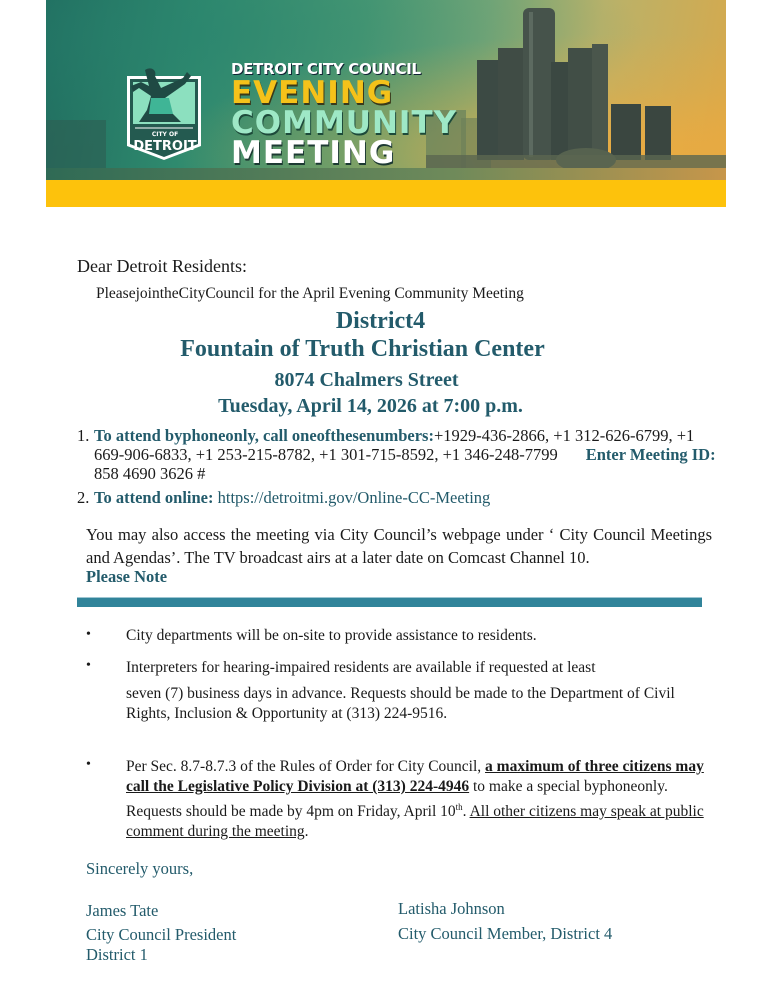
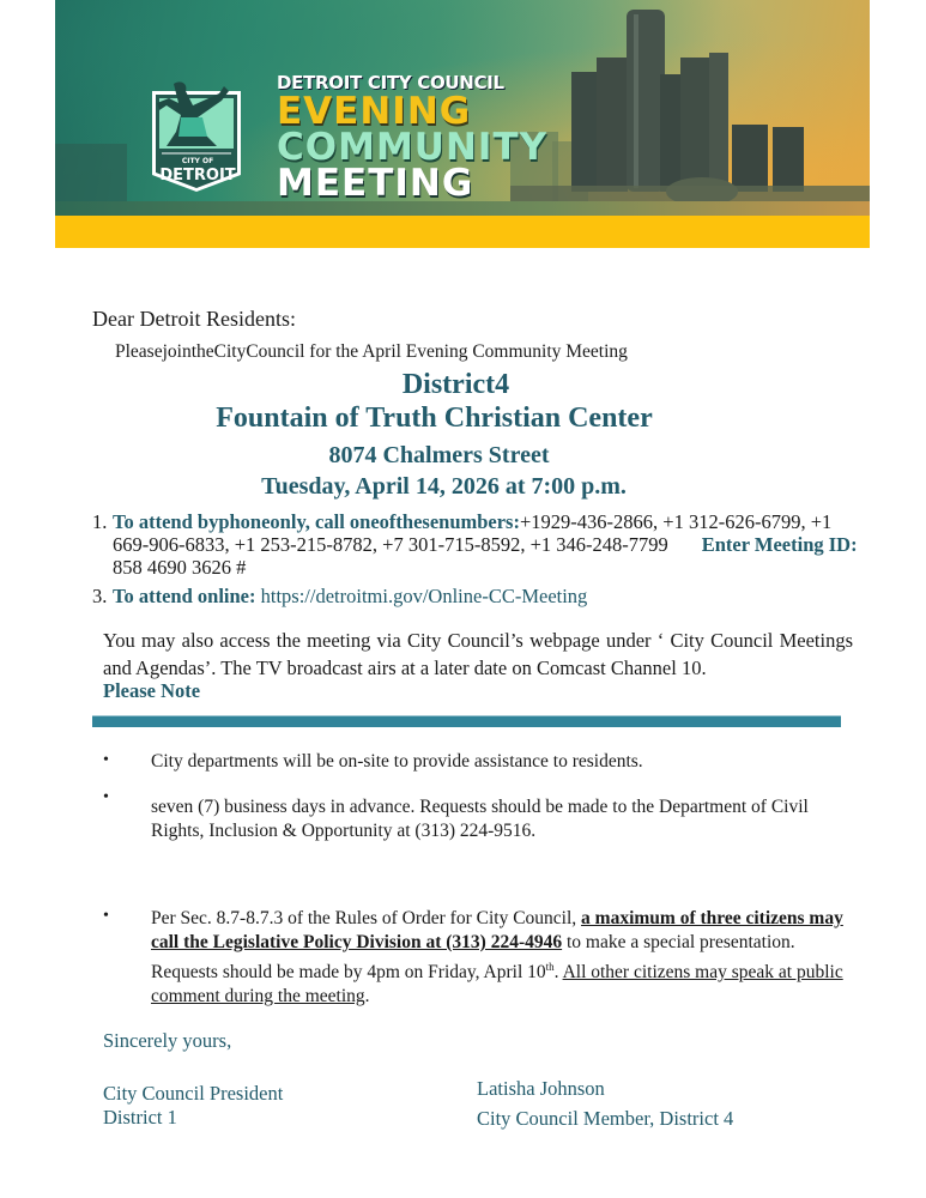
  DETROIT
  DETROIT CITY COUNCIL
  EVENING
  COMMUNITY
  MEETING
  Dear Detroit Residents:
  PleasejointheCityCouncil for the April Evening Community Meeting
  District4
  Fountain of Truth Christian Center
  8074 Chalmers Street
  Tuesday, April 14, 2026 at 7:00 p.m.
  1.
- To attend byphoneonly, call oneofthesenumbers:+1929-436-2866, +1 312-626-6799, +1 669-906-6833, +1 253-215-8782, +1 301-715-8592, +1 346-248-7799 Enter Meeting ID: 858 4690 3626 #
+ To attend byphoneonly, call oneofthesenumbers:+1929-436-2866, +1 312-626-6799, +1 669-906-6833, +1 253-215-8782, +7 301-715-8592, +1 346-248-7799 Enter Meeting ID: 858 4690 3626 #
- 2.
+ 3.
  To attend online: https://detroitmi.gov/Online-CC-Meeting
  You may also access the meeting via City Council’s webpage under ‘ City Council Meetings and Agendas’. The TV broadcast airs at a later date on Comcast Channel 10.
  Please Note
  •
  City departments will be on-site to provide assistance to residents.
  •
- Interpreters for hearing-impaired residents are available if requested at least
  seven (7) business days in advance. Requests should be made to the Department of Civil Rights, Inclusion & Opportunity at (313) 224-9516.
  •
- Per Sec. 8.7-8.7.3 of the Rules of Order for City Council, a maximum of three citizens may call the Legislative Policy Division at (313) 224-4946 to make a special byphoneonly. Requests should be made by 4pm on Friday, April 10th. All other citizens may speak at public comment during the meeting.
+ Per Sec. 8.7-8.7.3 of the Rules of Order for City Council, a maximum of three citizens may call the Legislative Policy Division at (313) 224-4946 to make a special presentation. Requests should be made by 4pm on Friday, April 10th. All other citizens may speak at public comment during the meeting.
  Sincerely yours,
- James Tate
  City Council President
  District 1
  Latisha Johnson
  City Council Member, District 4
